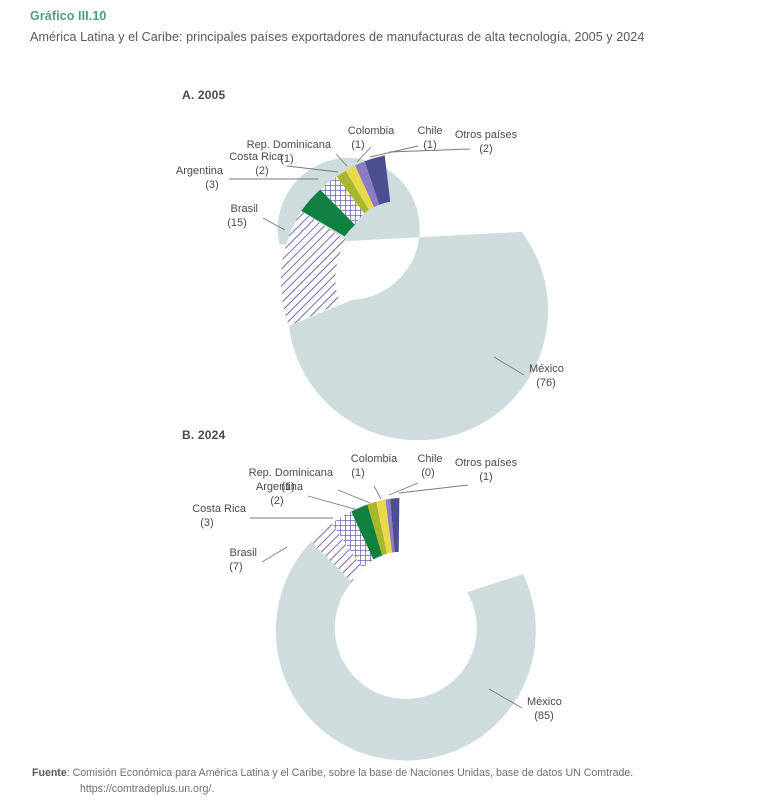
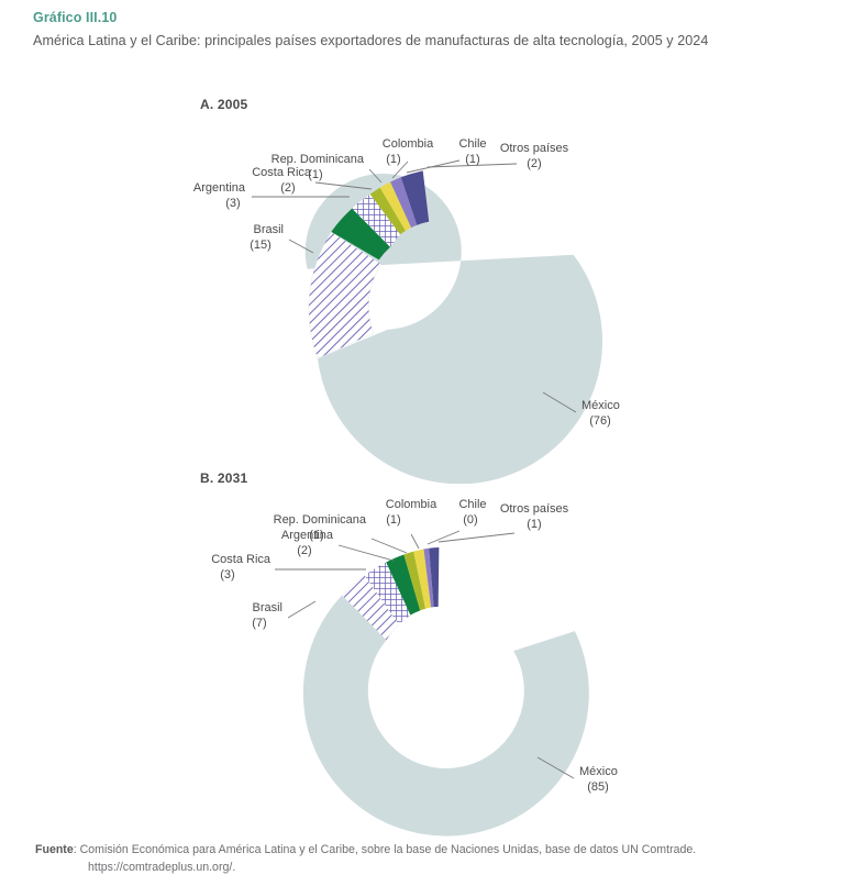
  Gráfico III.10
  América Latina y el Caribe: principales países exportadores de manufacturas de alta tecnología, 2005 y 2024
  A. 2005
  Argentina
  (3)
  Brasil
  (15)
  Costa Rica
  (2)
  Rep. Dominicana
  (1)
  Colombia
  (1)
  Chile
  (1)
  Otros países
  (2)
  México
  (76)
- B. 2024
+ B. 2031
  Costa Rica
  (3)
  Brasil
  (7)
  Argentina
  (2)
  Rep. Dominicana
  (1)
  Colombia
  (1)
  Chile
  (0)
  Otros países
  (1)
  México
  (85)
  Fuente: Comisión Económica para América Latina y el Caribe, sobre la base de Naciones Unidas, base de datos UN Comtrade.
  https://comtradeplus.un.org/.
